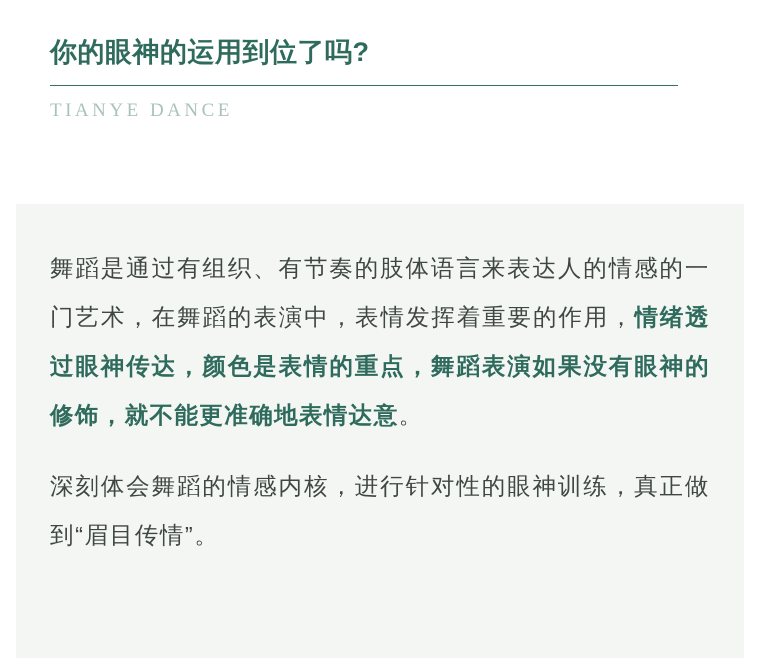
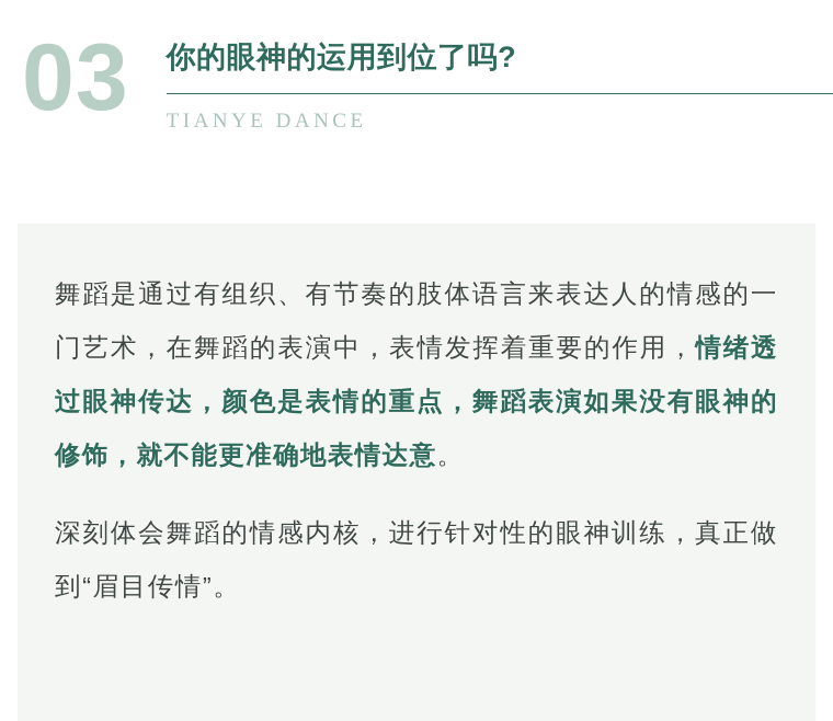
+ 03
  你的眼神的运用到位了吗?
  TIANYE DANCE
  舞蹈是通过有组织、有节奏的肢体语言来表达人的情感的一门艺术，在舞蹈的表演中，表情发挥着重要的作用，情绪透过眼神传达，颜色是表情的重点，舞蹈表演如果没有眼神的修饰，就不能更准确地表情达意。
  深刻体会舞蹈的情感内核，进行针对性的眼神训练，真正做到“眉目传情”。
